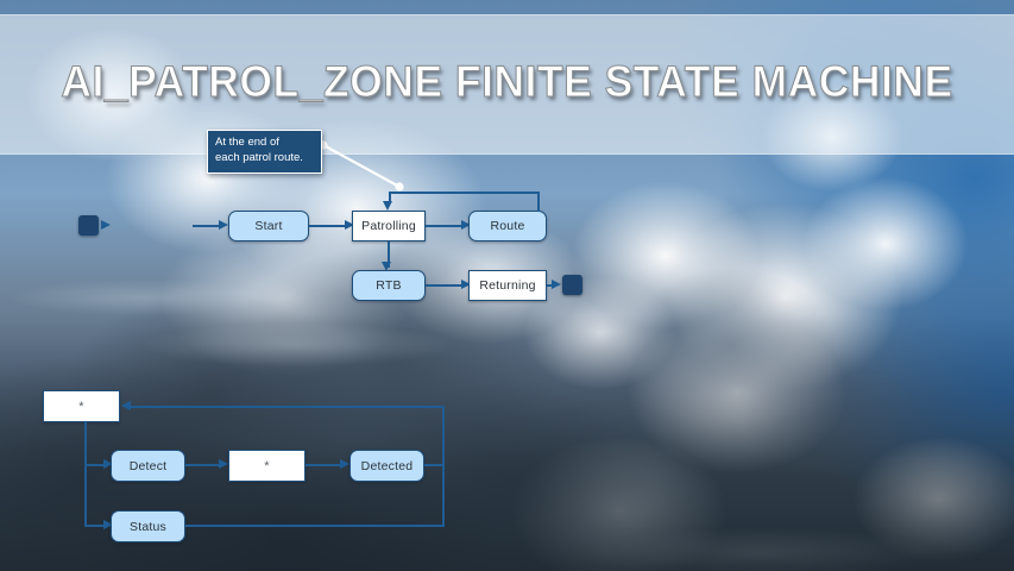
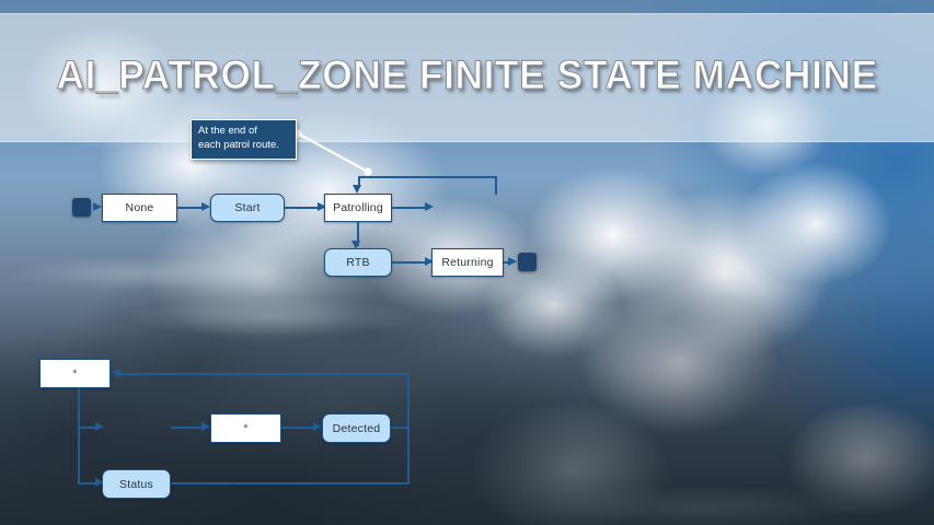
  AI_PATROL_ZONE FINITE STATE MACHINE
+ None
  Start
  Patrolling
- Route
  RTB
  Returning
  At the end of
  each patrol route.
  *
- Detect
  *
  Detected
  Status
